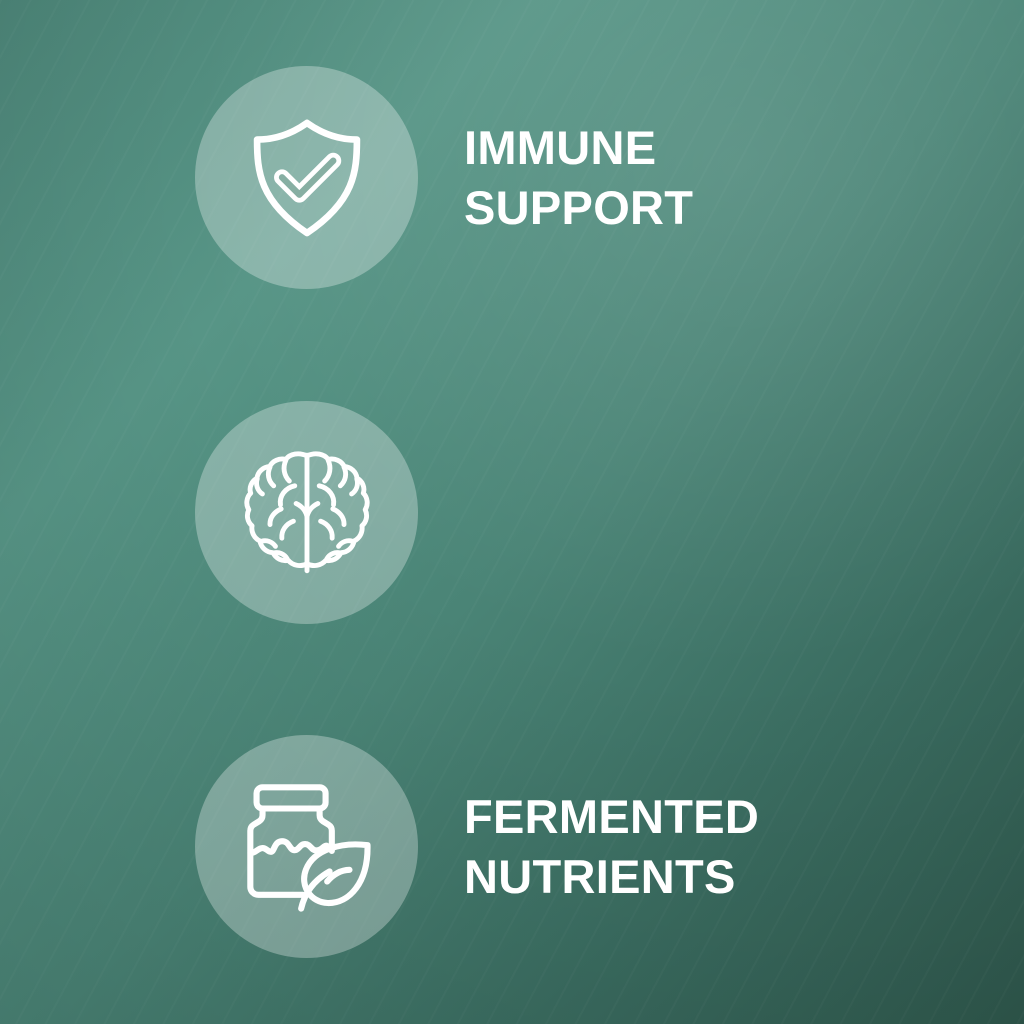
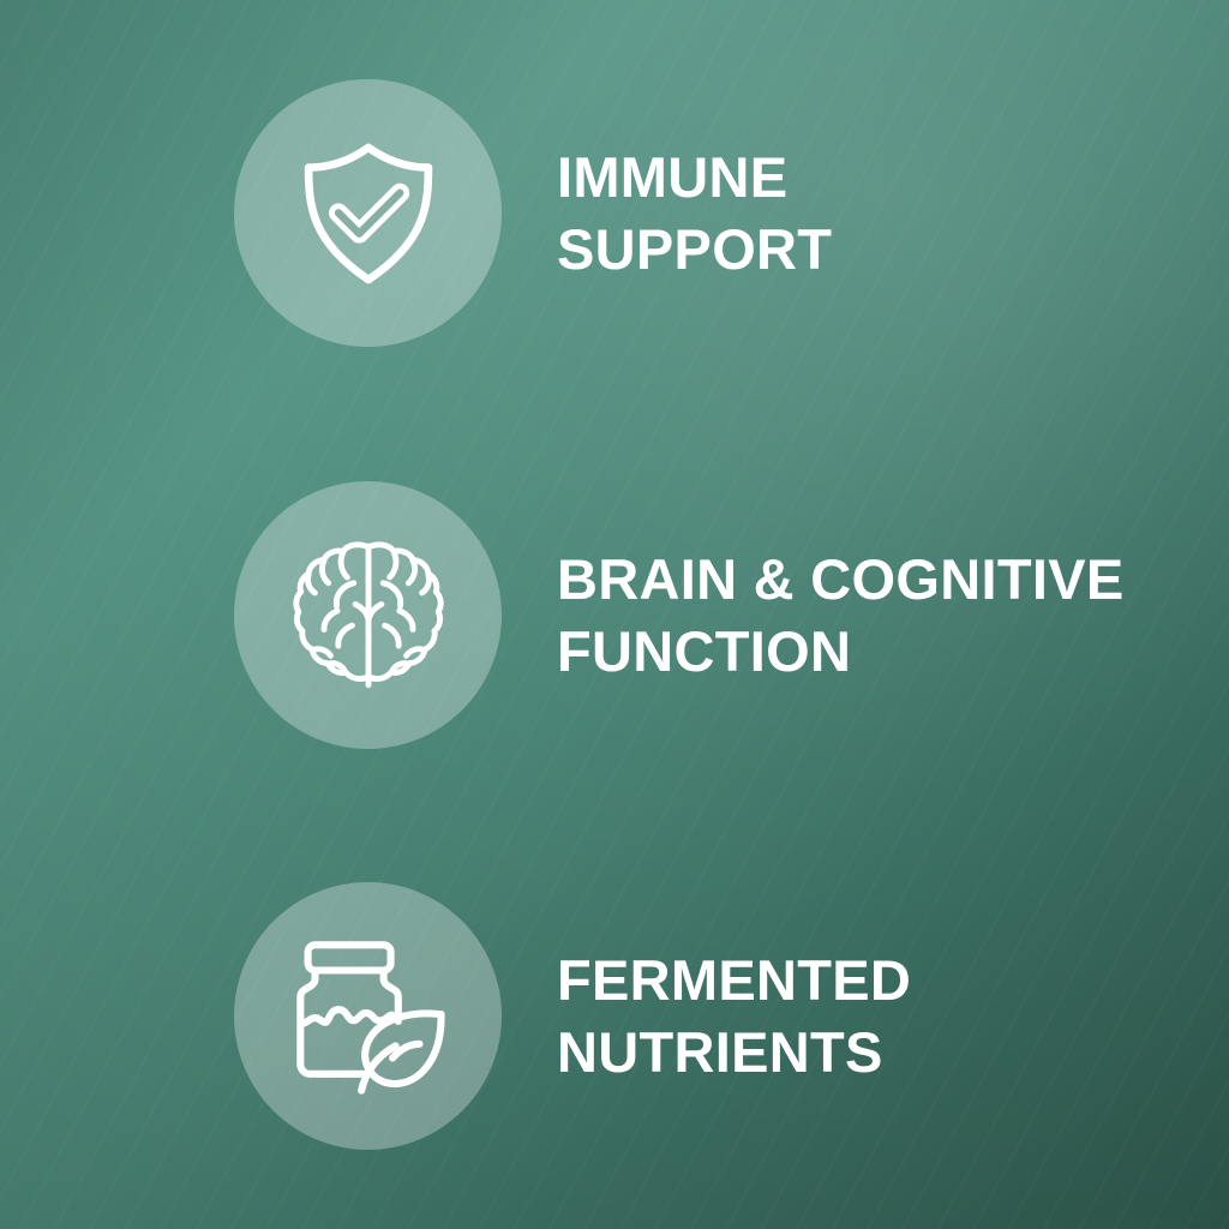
  IMMUNE
  SUPPORT
+ BRAIN & COGNITIVE
+ FUNCTION
  FERMENTED
  NUTRIENTS
